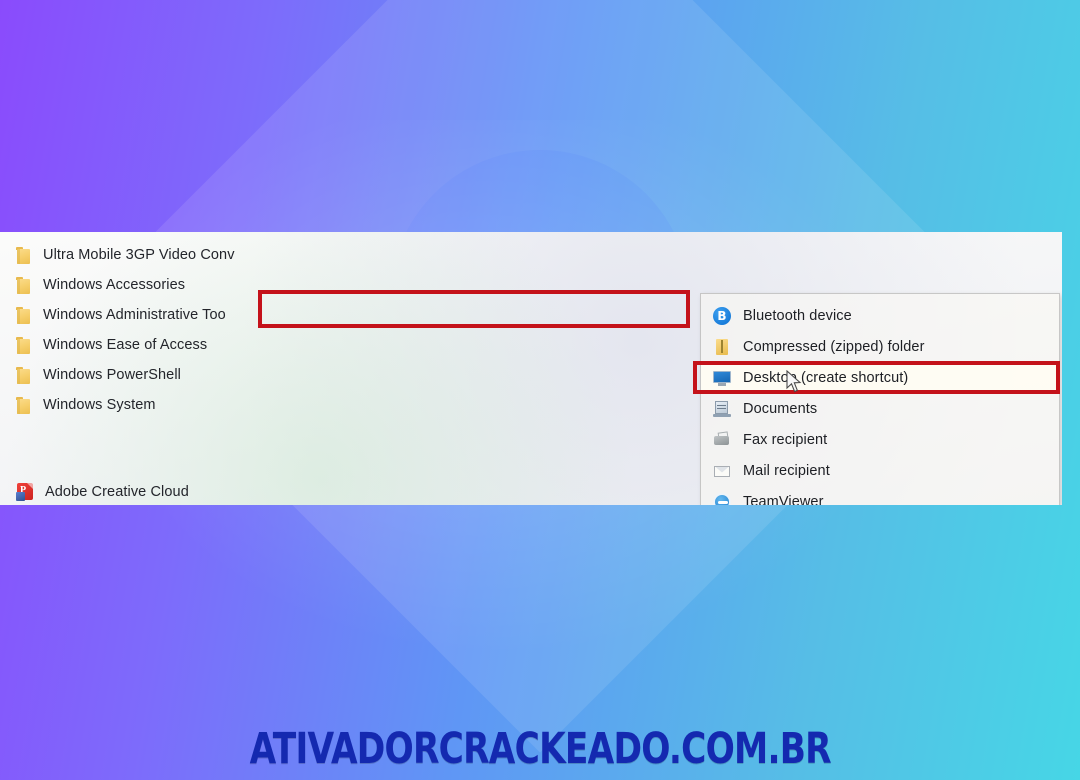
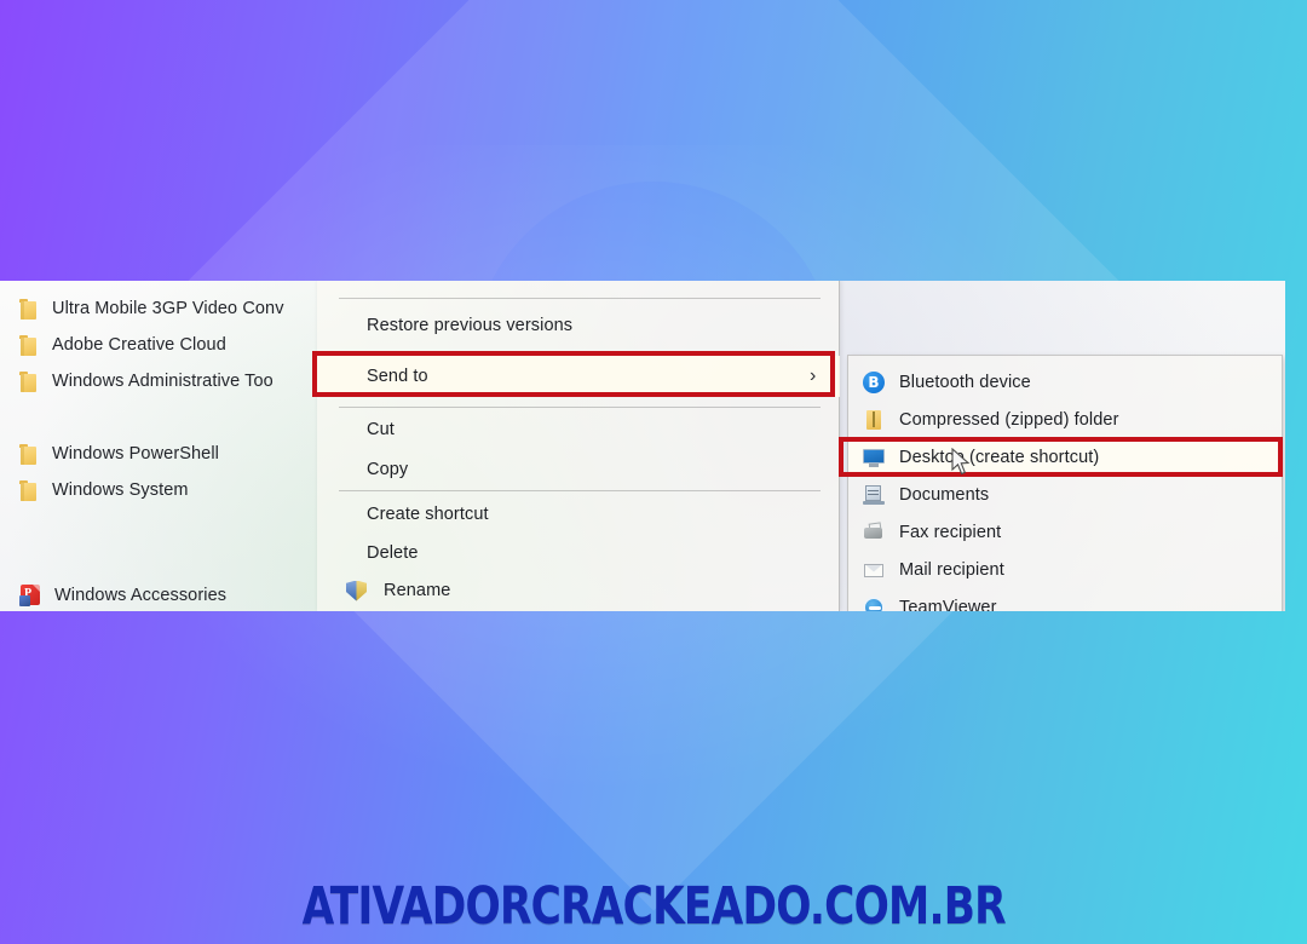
  Ultra Mobile 3GP Video Conv
- Windows Accessories
+ Adobe Creative Cloud
  Windows Administrative Too
- Windows Ease of Access
  Windows PowerShell
  Windows System
  P
- Adobe Creative Cloud
+ Windows Accessories
+ Restore previous versions
+ Send to
+ ›
+ Cut
+ Copy
+ Create shortcut
+ Delete
+ Rename
  B
  Bluetooth device
  Compressed (zipped) folder
  Deskto (create shortcut)
  Documents
  Fax recipient
  Mail recipient
  TeamViewer
  ATIVADORCRACKEADO.COM.BR
